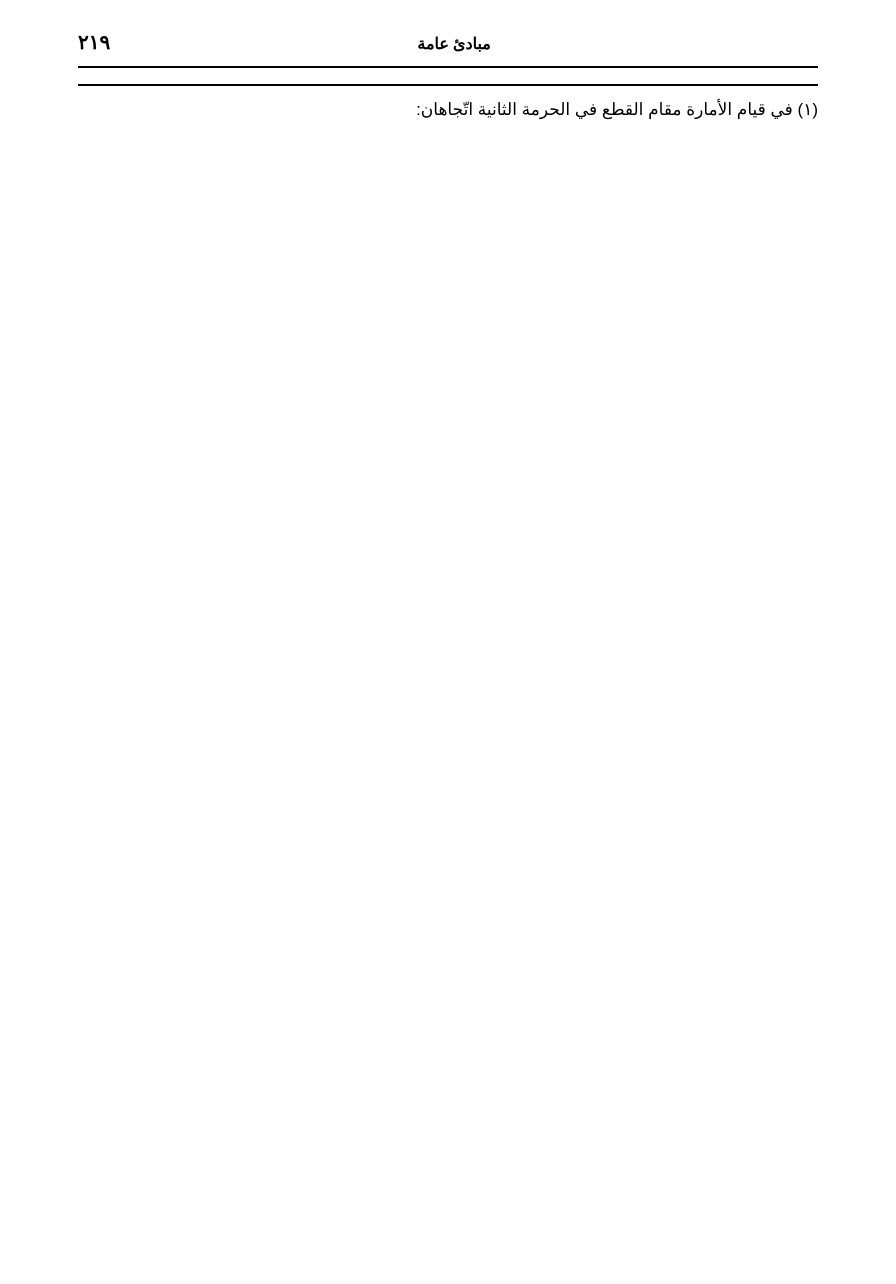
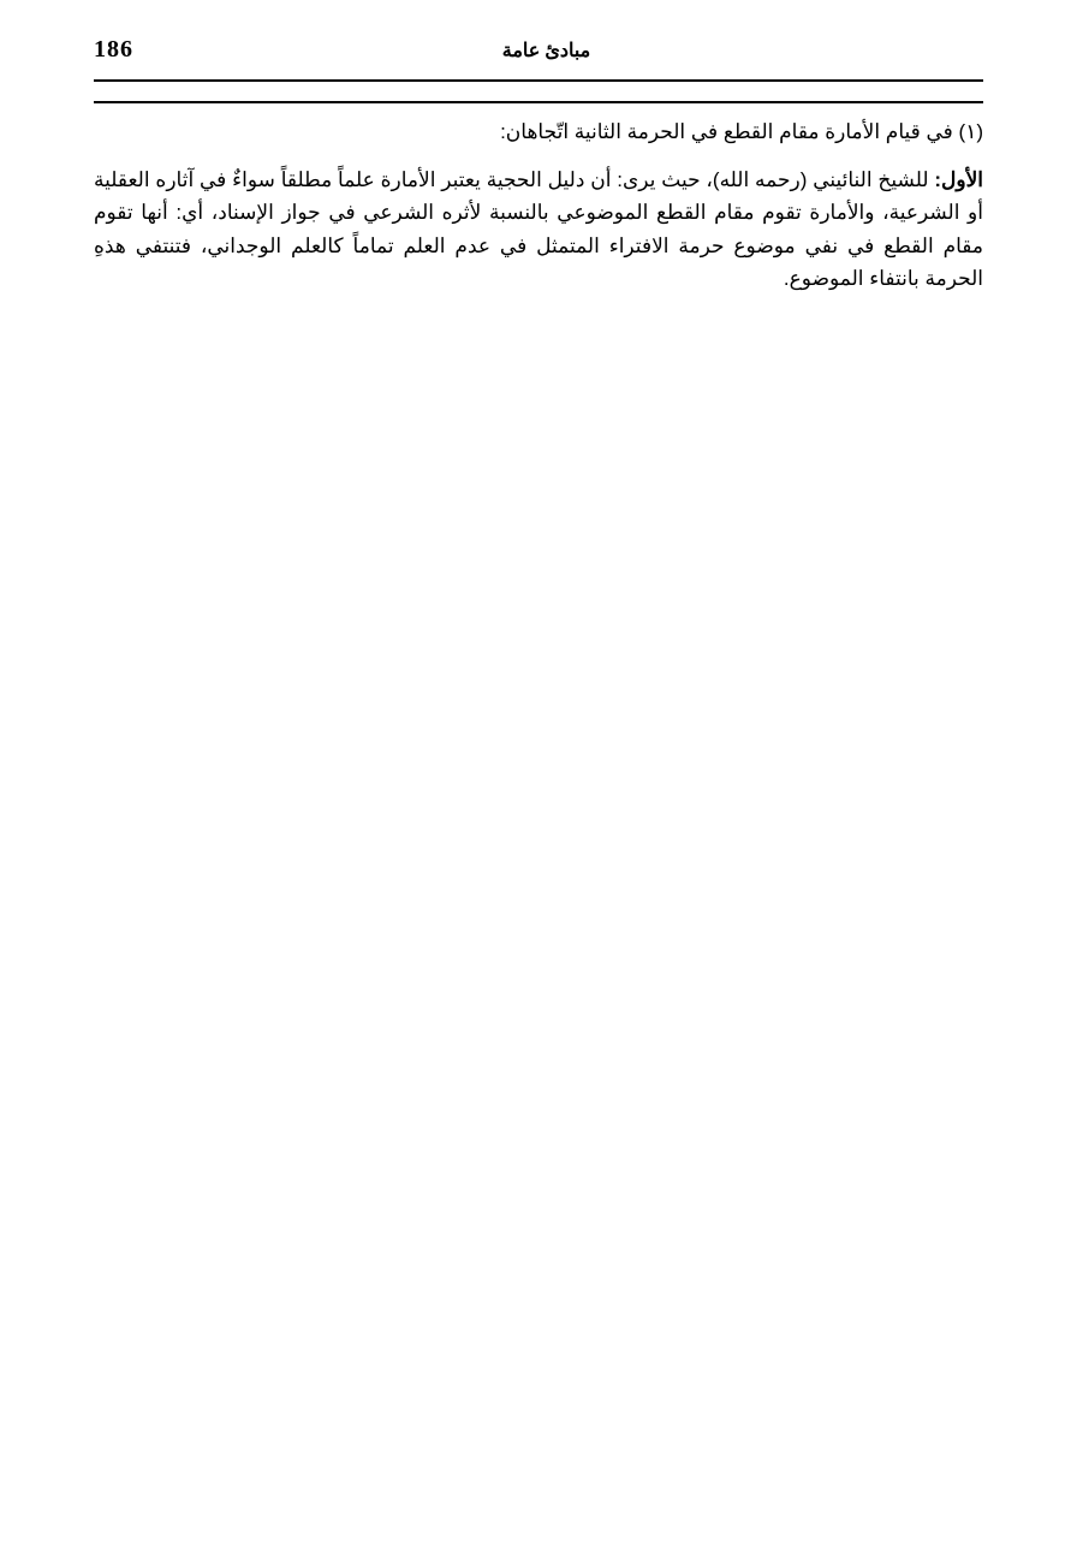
- ٢١٩
+ 186
  مبادئ عامة
  (١) في قيام الأمارة مقام القطع في الحرمة الثانية اتّجاهان:
+ الأول: للشيخ النائيني (رحمه الله)، حيث يرى: أن دليل الحجية يعتبر الأمارة علماً مطلقاً سواءٌ في آثاره العقلية أو الشرعية، والأمارة تقوم مقام القطع الموضوعي بالنسبة لأثره الشرعي في جواز الإسناد، أي: أنها تقوم مقام القطع في نفي موضوع حرمة الافتراء المتمثل في عدم العلم تماماً كالعلم الوجداني، فتنتفي هذهِ الحرمة بانتفاء الموضوع.
